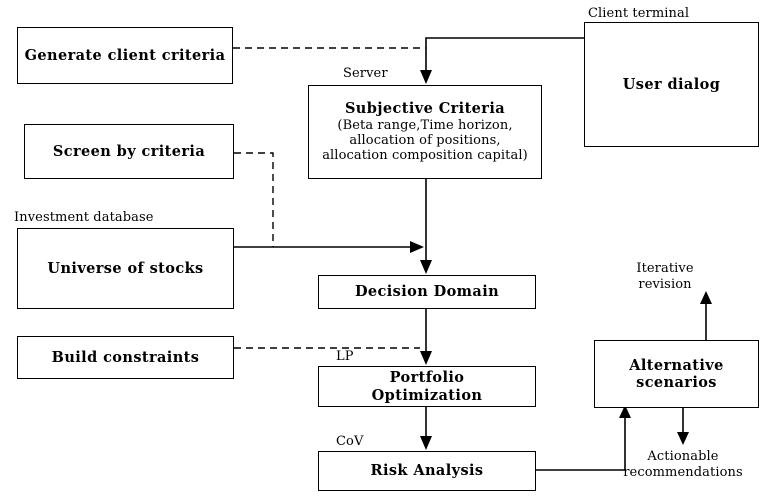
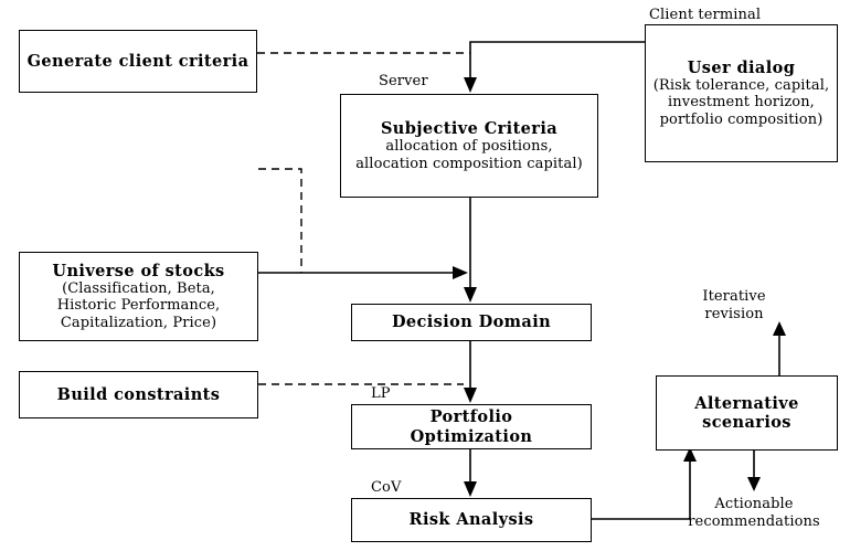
  Client terminal
  Server
- Investment database
  LP
  CoV
  Iterative
  revision
  Actionable
  recommendations
  Generate client criteria
- Screen by criteria
  Universe of stocks
+ (Classification, Beta,
+ Historic Performance,
+ Capitalization, Price)
  Build constraints
  Subjective Criteria
- (Beta range,Time horizon,
  allocation of positions,
  allocation composition capital)
  Decision Domain
  Portfolio Optimization
  Risk Analysis
  User dialog
+ (Risk tolerance, capital,
+ investment horizon,
+ portfolio composition)
  Alternative scenarios
